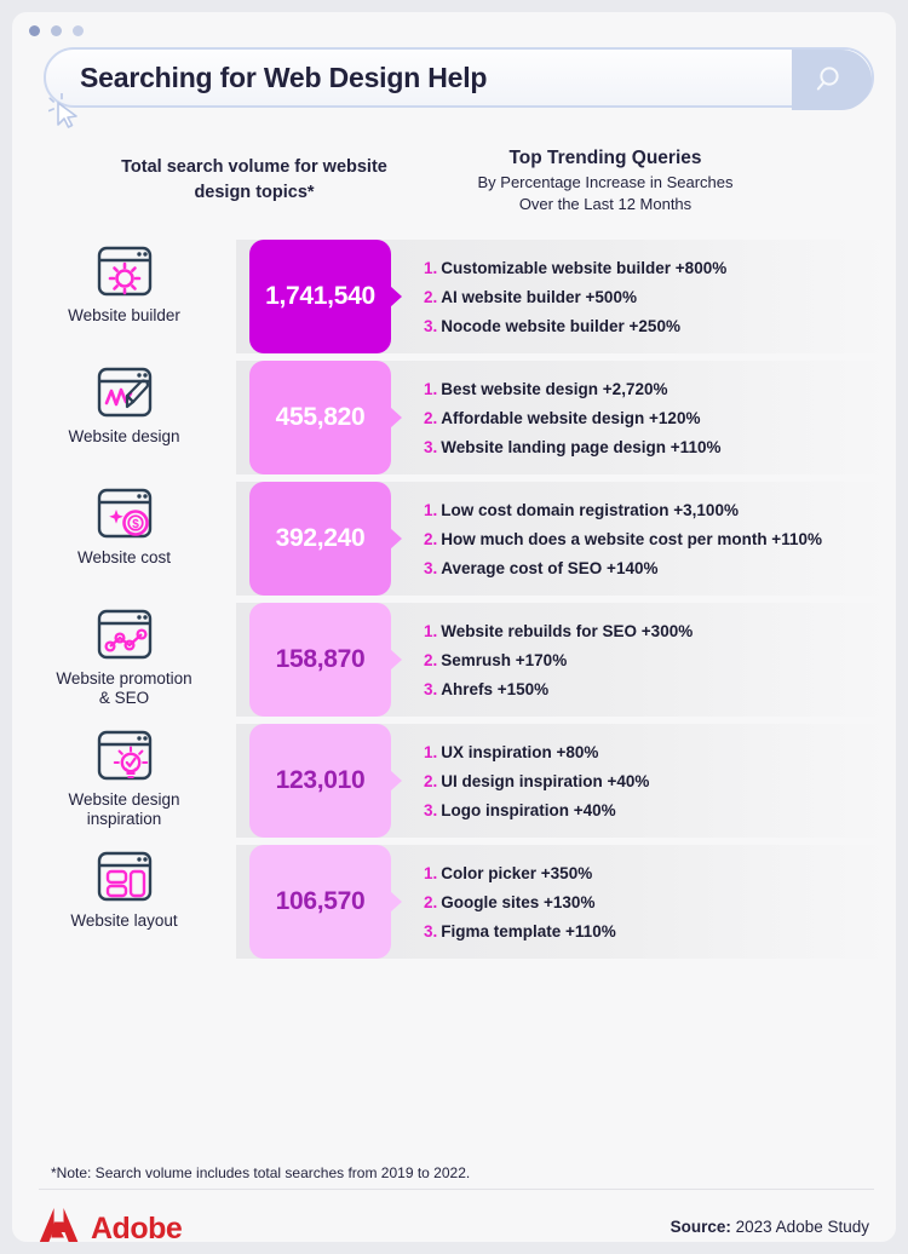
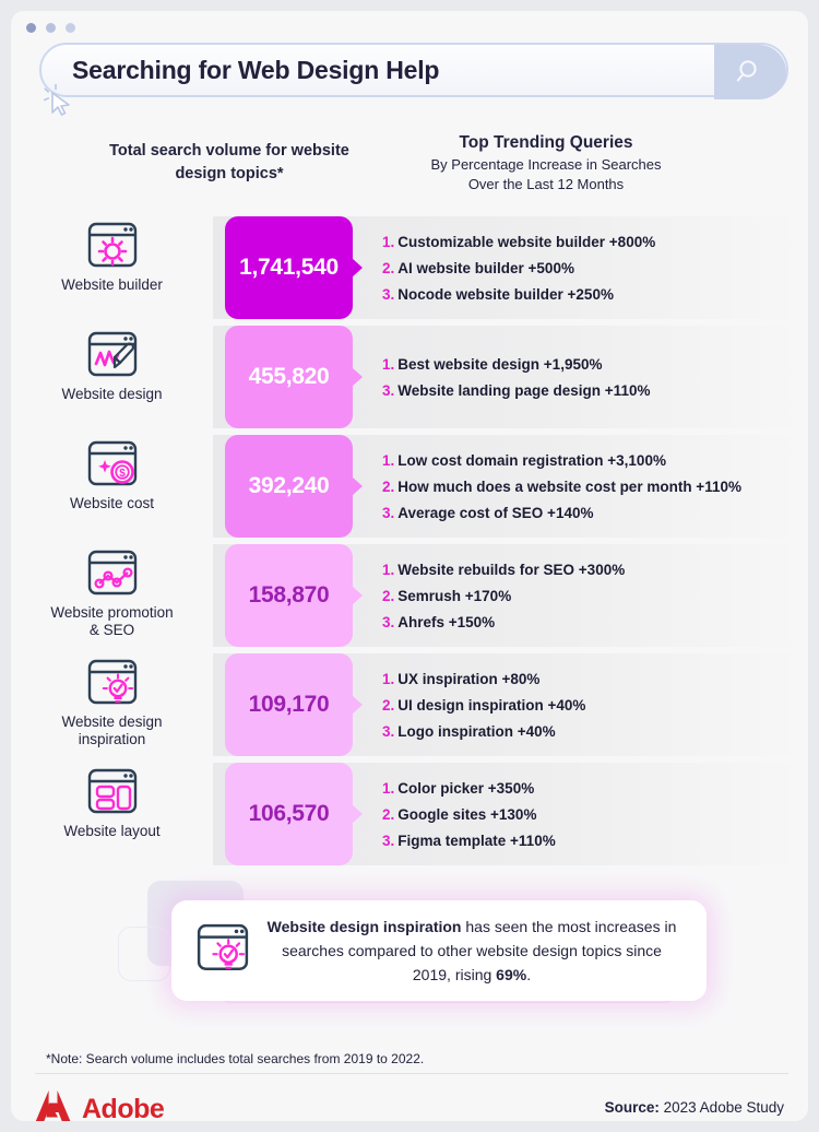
  Searching for Web Design Help
  Total search volume for website design topics*
  Top Trending Queries
  By Percentage Increase in Searches
  Over the Last 12 Months
  Website builder
  1,741,540
  1. Customizable website builder +800%
  2. AI website builder +500%
  3. Nocode website builder +250%
  Website design
  455,820
- 1. Best website design +2,720%
+ 1. Best website design +1,950%
- 2. Affordable website design +120%
  3. Website landing page design +110%
  $
  Website cost
  392,240
  1. Low cost domain registration +3,100%
  2. How much does a website cost per month +110%
  3. Average cost of SEO +140%
  Website promotion
  & SEO
  158,870
  1. Website rebuilds for SEO +300%
  2. Semrush +170%
  3. Ahrefs +150%
  Website design
  inspiration
- 123,010
+ 109,170
  1. UX inspiration +80%
  2. UI design inspiration +40%
  3. Logo inspiration +40%
  Website layout
  106,570
  1. Color picker +350%
  2. Google sites +130%
  3. Figma template +110%
+ Website design inspiration has seen the most increases in searches compared to other website design topics since 2019, rising 69%.
  *Note: Search volume includes total searches from 2019 to 2022.
  Adobe
  Source: 2023 Adobe Study
